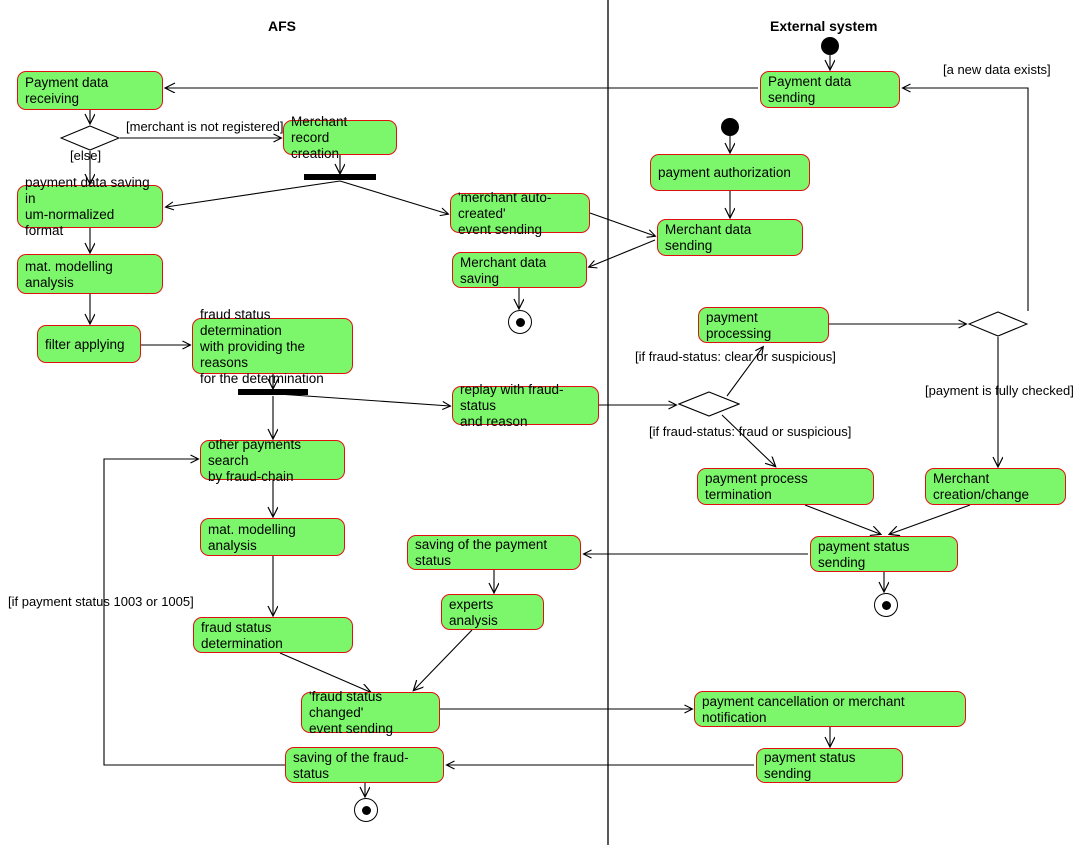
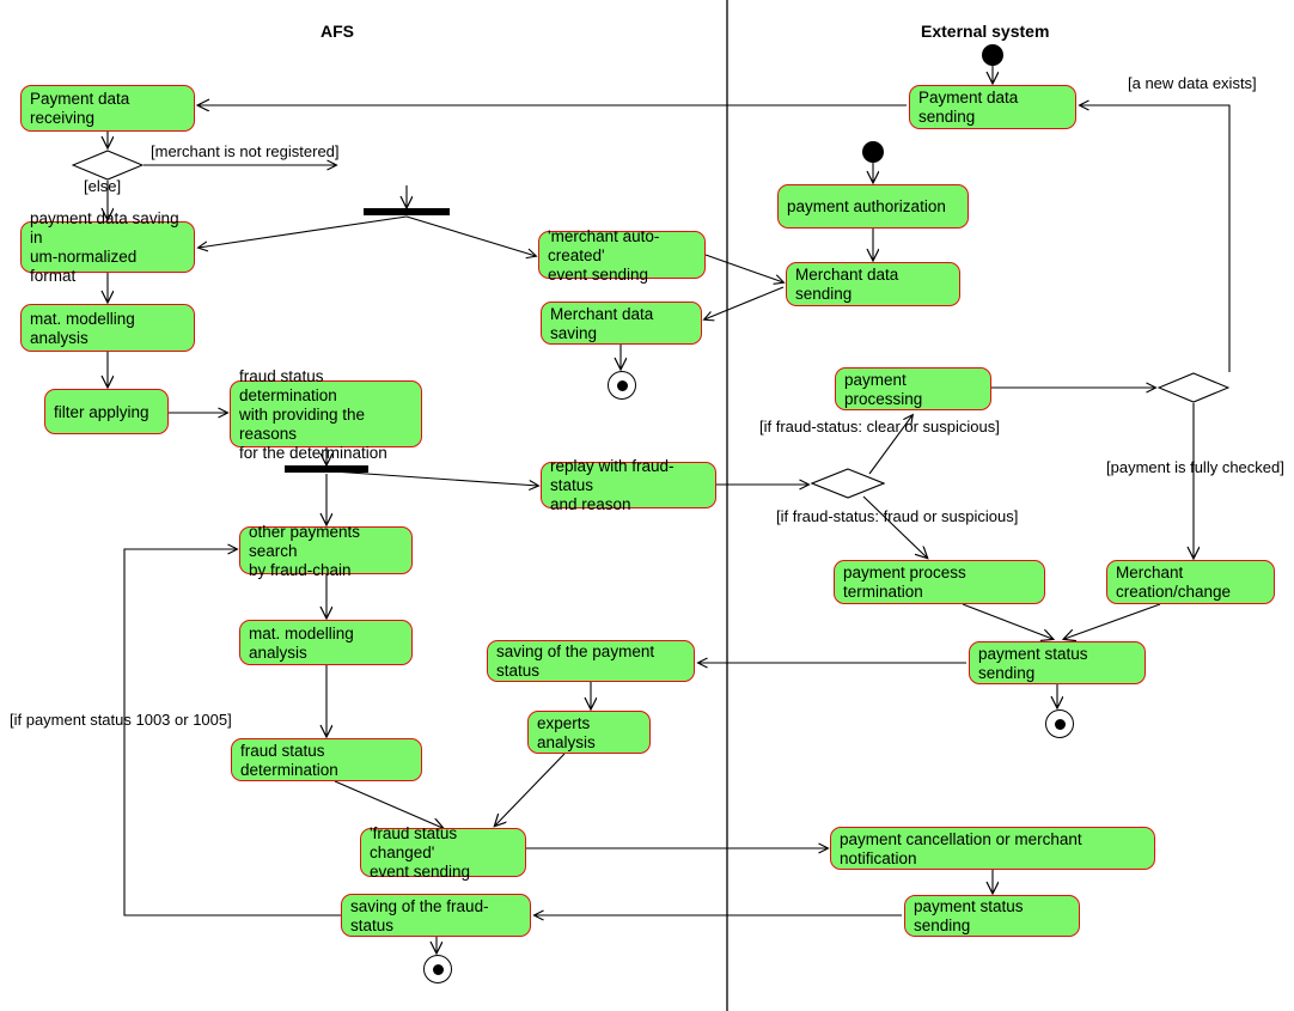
  AFS
  External system
  Payment data receiving
- Merchant record
- creation
  payment data saving in
  um-normalized format
  mat. modelling analysis
  filter applying
  fraud status determination
  with providing the reasons
  for the determination
  'merchant auto-created'
  event sending
  Merchant data saving
  replay with fraud-status
  and reason
  other payments search
  by fraud-chain
  mat. modelling analysis
  fraud status determination
  saving of the payment status
  experts analysis
  'fraud status changed'
  event sending
  saving of the fraud-status
  Payment data sending
  payment authorization
  Merchant data sending
  payment processing
  payment process termination
  Merchant creation/change
  payment status sending
  payment cancellation or merchant notification
  payment status sending
  [merchant is not registered]
  [else]
  [a new data exists]
  [if fraud-status: clear or suspicious]
  [if fraud-status: fraud or suspicious]
  [payment is fully checked]
  [if payment status 1003 or 1005]
